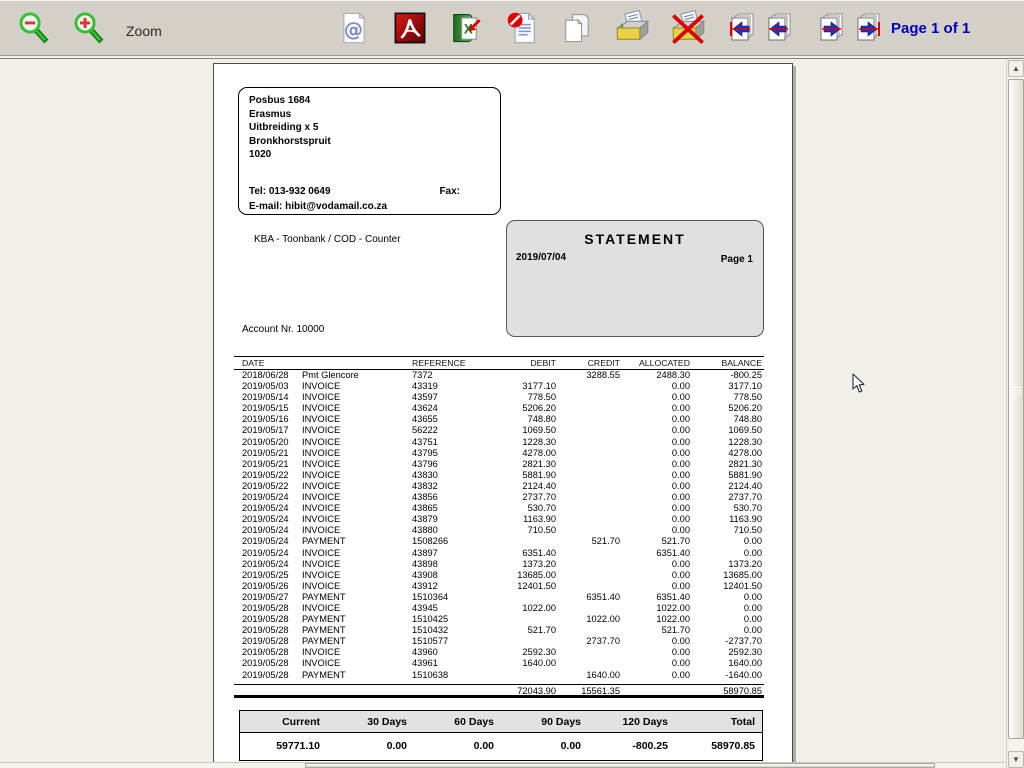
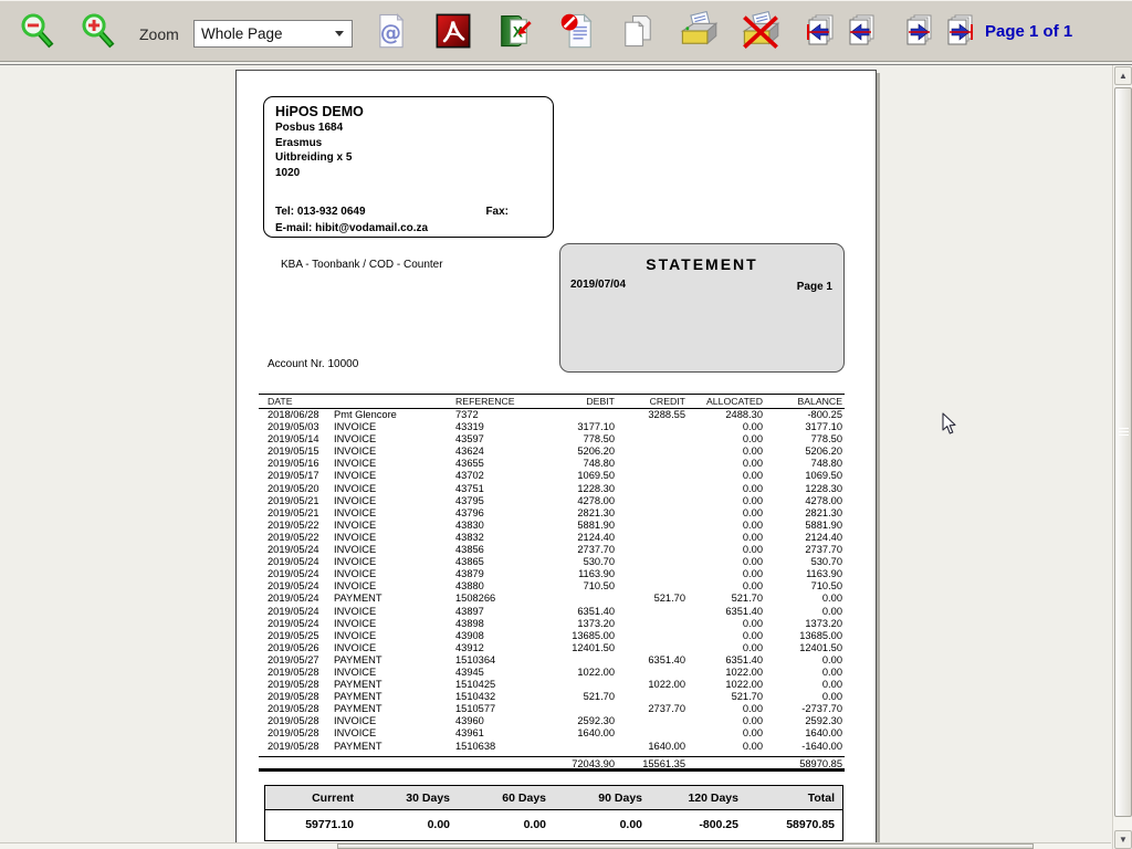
  Zoom
+ Whole Page
  @
  X
  Page 1 of 1
+ HiPOS DEMO
  Posbus 1684
  Erasmus
  Uitbreiding x 5
- Bronkhorstspruit
  1020
  Tel: 013-932 0649
  Fax:
  E-mail: hibit@vodamail.co.za
  KBA - Toonbank / COD - Counter
  STATEMENT
  2019/07/04
  Page 1
  Account Nr. 10000
  DATE
  REFERENCE
  DEBIT
  CREDIT
  ALLOCATED
  BALANCE
  2018/06/28
  Pmt Glencore
  7372
  3288.55
  2488.30
  -800.25
  2019/05/03
  INVOICE
  43319
  3177.10
  0.00
  3177.10
  2019/05/14
  INVOICE
  43597
  778.50
  0.00
  778.50
  2019/05/15
  INVOICE
  43624
  5206.20
  0.00
  5206.20
  2019/05/16
  INVOICE
  43655
  748.80
  0.00
  748.80
  2019/05/17
  INVOICE
- 56222
+ 43702
  1069.50
  0.00
  1069.50
  2019/05/20
  INVOICE
  43751
  1228.30
  0.00
  1228.30
  2019/05/21
  INVOICE
  43795
  4278.00
  0.00
  4278.00
  2019/05/21
  INVOICE
  43796
  2821.30
  0.00
  2821.30
  2019/05/22
  INVOICE
  43830
  5881.90
  0.00
  5881.90
  2019/05/22
  INVOICE
  43832
  2124.40
  0.00
  2124.40
  2019/05/24
  INVOICE
  43856
  2737.70
  0.00
  2737.70
  2019/05/24
  INVOICE
  43865
  530.70
  0.00
  530.70
  2019/05/24
  INVOICE
  43879
  1163.90
  0.00
  1163.90
  2019/05/24
  INVOICE
  43880
  710.50
  0.00
  710.50
  2019/05/24
  PAYMENT
  1508266
  521.70
  521.70
  0.00
  2019/05/24
  INVOICE
  43897
  6351.40
  6351.40
  0.00
  2019/05/24
  INVOICE
  43898
  1373.20
  0.00
  1373.20
  2019/05/25
  INVOICE
  43908
  13685.00
  0.00
  13685.00
  2019/05/26
  INVOICE
  43912
  12401.50
  0.00
  12401.50
  2019/05/27
  PAYMENT
  1510364
  6351.40
  6351.40
  0.00
  2019/05/28
  INVOICE
  43945
  1022.00
  1022.00
  0.00
  2019/05/28
  PAYMENT
  1510425
  1022.00
  1022.00
  0.00
  2019/05/28
  PAYMENT
  1510432
  521.70
  521.70
  0.00
  2019/05/28
  PAYMENT
  1510577
  2737.70
  0.00
  -2737.70
  2019/05/28
  INVOICE
  43960
  2592.30
  0.00
  2592.30
  2019/05/28
  INVOICE
  43961
  1640.00
  0.00
  1640.00
  2019/05/28
  PAYMENT
  1510638
  1640.00
  0.00
  -1640.00
  72043.90
  15561.35
  58970.85
  Current
  30 Days
  60 Days
  90 Days
  120 Days
  Total
  59771.10
  0.00
  0.00
  0.00
  -800.25
  58970.85
  ▲
  ▼
